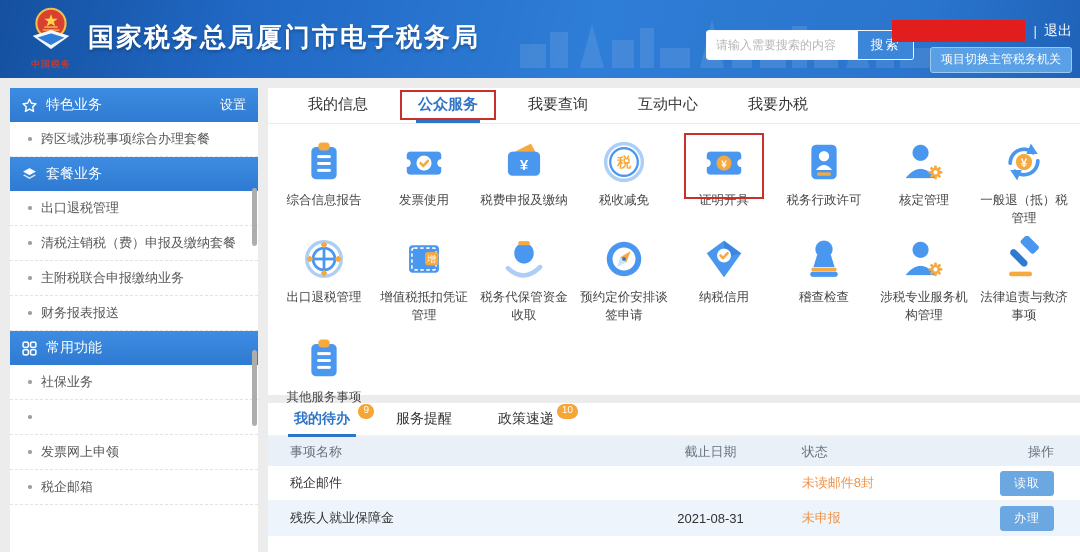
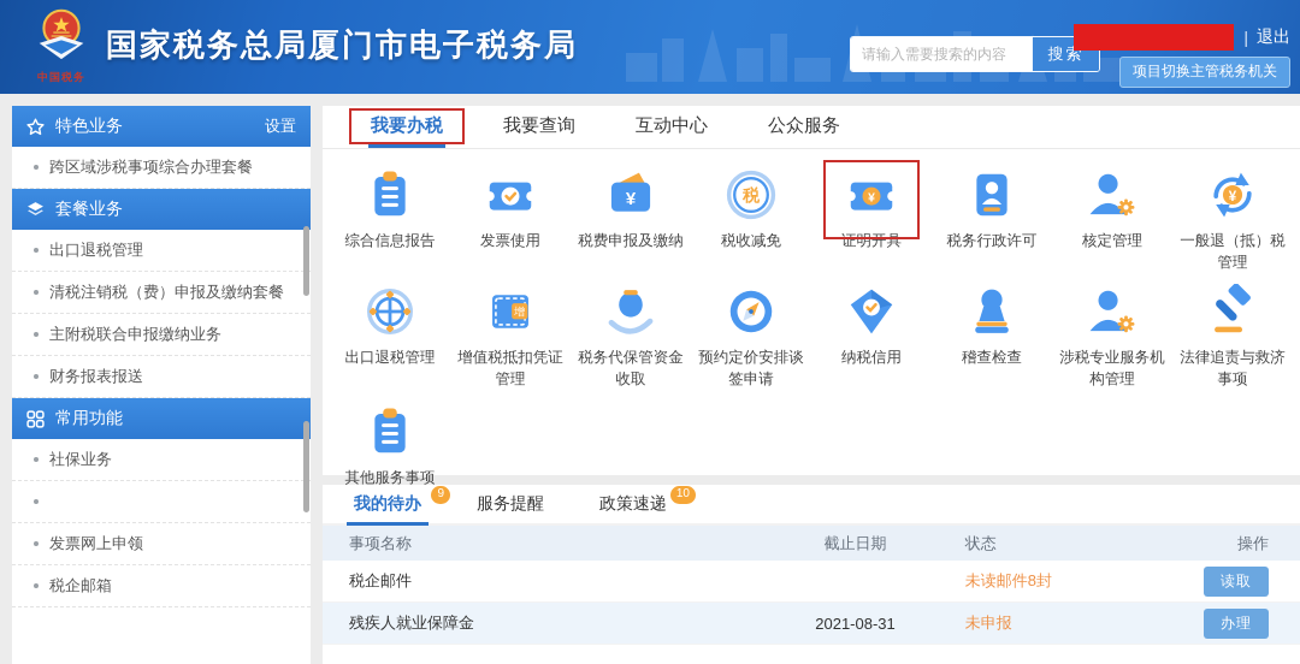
  中国税务
  国家税务总局厦门市电子税务局
  请输入需要搜索的内容
  搜索
  |
  退出
  项目切换主管税务机关
  特色业务
  设置
  跨区域涉税事项综合办理套餐
  套餐业务
  出口退税管理
  清税注销税（费）申报及缴纳套餐
  主附税联合申报缴纳业务
  财务报表报送
  常用功能
  社保业务
  发票网上申领
  税企邮箱
- 我的信息
- 公众服务
+ 我要办税
  我要查询
  互动中心
- 我要办税
+ 公众服务
  综合信息报告
  发票使用
  ¥
  税费申报及缴纳
  税
  税收减免
  ¥
  证明开具
  税务行政许可
  核定管理
  ¥
  一般退（抵）税管理
  出口退税管理
  增
  增值税抵扣凭证管理
  税务代保管资金收取
  预约定价安排谈签申请
  纳税信用
  稽查检查
  涉税专业服务机构管理
  法律追责与救济事项
  其他服务事项
  我的待办
  9
  服务提醒
  政策速递
  10
  事项名称
  截止日期
  状态
  操作
  税企邮件
  未读邮件8封
  读取
  残疾人就业保障金
  2021-08-31
  未申报
  办理
